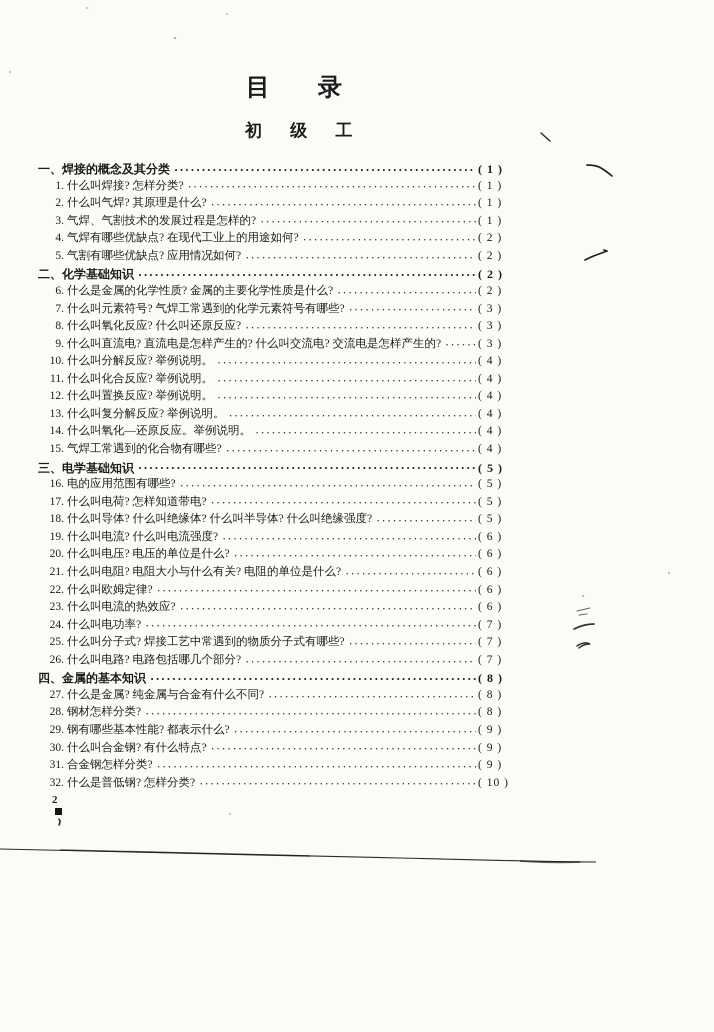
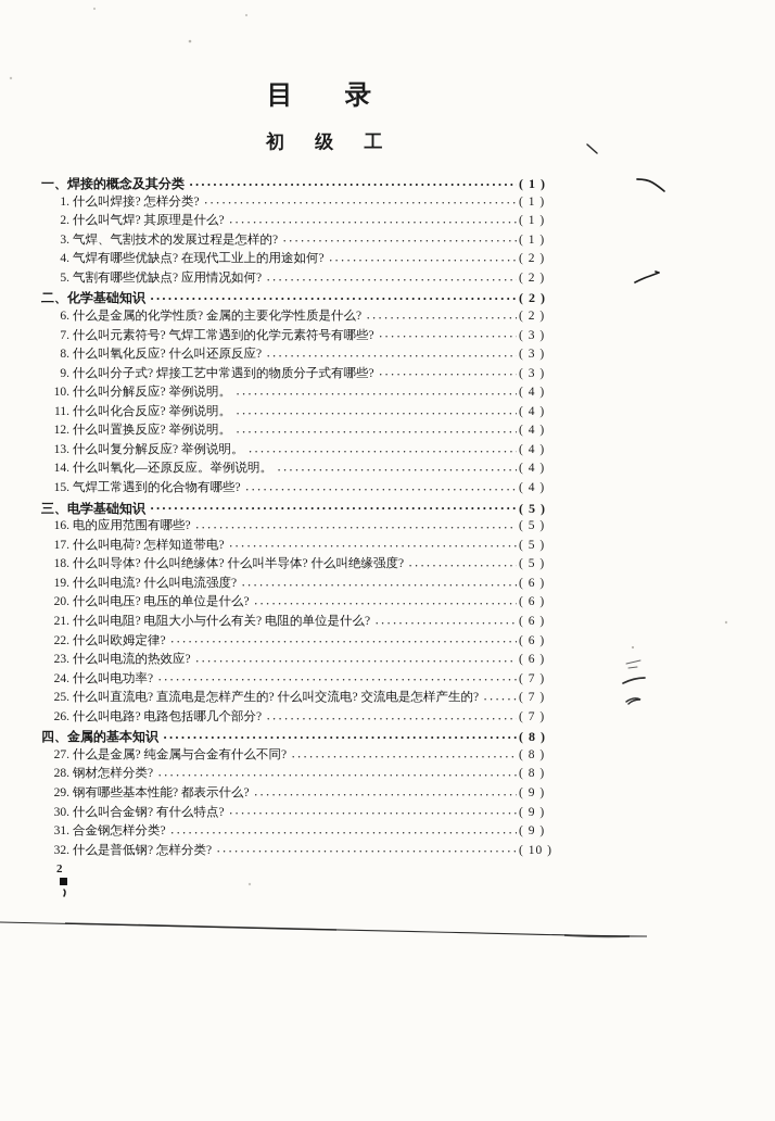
  目 录
  初 级 工
  一、焊接的概念及其分类
  ( 1 )
  1.
  什么叫焊接? 怎样分类?
  ( 1 )
  2.
  什么叫气焊? 其原理是什么?
  ( 1 )
  3.
  气焊、气割技术的发展过程是怎样的?
  ( 1 )
  4.
  气焊有哪些优缺点? 在现代工业上的用途如何?
  ( 2 )
  5.
  气割有哪些优缺点? 应用情况如何?
  ( 2 )
  二、化学基础知识
  ( 2 )
  6.
  什么是金属的化学性质? 金属的主要化学性质是什么?
  ( 2 )
  7.
  什么叫元素符号? 气焊工常遇到的化学元素符号有哪些?
  ( 3 )
  8.
  什么叫氧化反应? 什么叫还原反应?
  ( 3 )
  9.
- 什么叫直流电? 直流电是怎样产生的? 什么叫交流电? 交流电是怎样产生的?
+ 什么叫分子式? 焊接工艺中常遇到的物质分子式有哪些?
  ( 3 )
  10.
  什么叫分解反应? 举例说明。
  ( 4 )
  11.
  什么叫化合反应? 举例说明。
  ( 4 )
  12.
  什么叫置换反应? 举例说明。
  ( 4 )
  13.
  什么叫复分解反应? 举例说明。
  ( 4 )
  14.
  什么叫氧化—还原反应。举例说明。
  ( 4 )
  15.
  气焊工常遇到的化合物有哪些?
  ( 4 )
  三、电学基础知识
  ( 5 )
  16.
  电的应用范围有哪些?
  ( 5 )
  17.
  什么叫电荷? 怎样知道带电?
  ( 5 )
  18.
  什么叫导体? 什么叫绝缘体? 什么叫半导体? 什么叫绝缘强度?
  ( 5 )
  19.
  什么叫电流? 什么叫电流强度?
  ( 6 )
  20.
  什么叫电压? 电压的单位是什么?
  ( 6 )
  21.
  什么叫电阻? 电阻大小与什么有关? 电阻的单位是什么?
  ( 6 )
  22.
  什么叫欧姆定律?
  ( 6 )
  23.
  什么叫电流的热效应?
  ( 6 )
  24.
  什么叫电功率?
  ( 7 )
  25.
- 什么叫分子式? 焊接工艺中常遇到的物质分子式有哪些?
+ 什么叫直流电? 直流电是怎样产生的? 什么叫交流电? 交流电是怎样产生的?
  ( 7 )
  26.
  什么叫电路? 电路包括哪几个部分?
  ( 7 )
  四、金属的基本知识
  ( 8 )
  27.
  什么是金属? 纯金属与合金有什么不同?
  ( 8 )
  28.
  钢材怎样分类?
  ( 8 )
  29.
  钢有哪些基本性能? 都表示什么?
  ( 9 )
  30.
  什么叫合金钢? 有什么特点?
  ( 9 )
  31.
  合金钢怎样分类?
  ( 9 )
  32.
  什么是普低钢? 怎样分类?
  ( 10 )
  2
